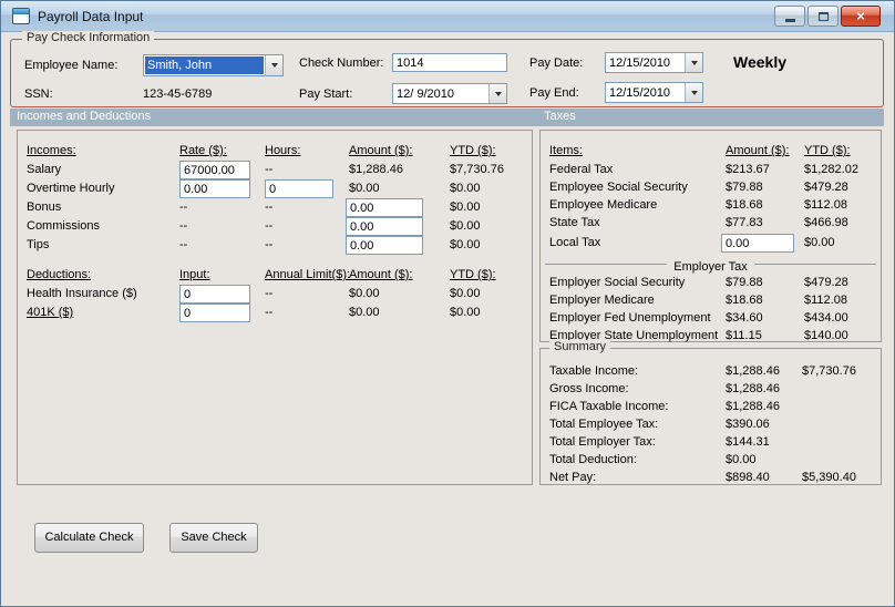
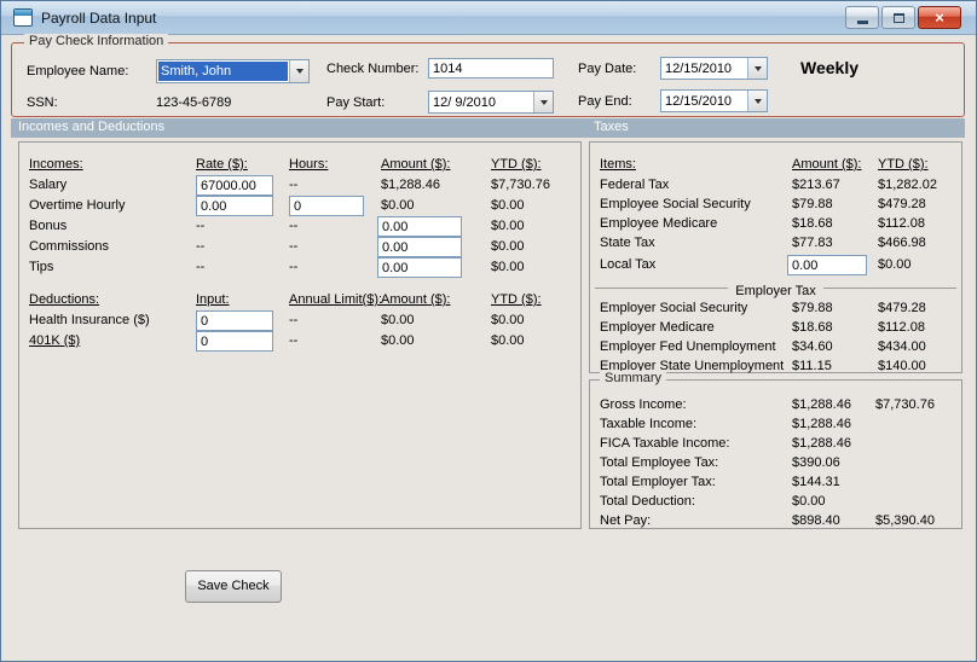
  Payroll Data Input
  ×
  Pay Check Information
  Employee Name:
  Smith, John
  SSN:
  123-45-6789
  Check Number:
  1014
  Pay Start:
  12/ 9/2010
  Pay Date:
  12/15/2010
  Pay End:
  12/15/2010
  Weekly
  Incomes and Deductions
  Taxes
  Incomes:
  Rate ($):
  Hours:
  Amount ($):
  YTD ($):
  Salary
  67000.00
  --
  $1,288.46
  $7,730.76
  Overtime Hourly
  0.00
  0
  $0.00
  $0.00
  Bonus
  --
  --
  0.00
  $0.00
  Commissions
  --
  --
  0.00
  $0.00
  Tips
  --
  --
  0.00
  $0.00
  Deductions:
  Input:
  Annual Limit($):
  Amount ($):
  YTD ($):
  Health Insurance ($)
  0
  --
  $0.00
  $0.00
  401K ($)
  0
  --
  $0.00
  $0.00
  Items:
  Amount ($):
  YTD ($):
  Federal Tax
  $213.67
  $1,282.02
  Employee Social Security
  $79.88
  $479.28
  Employee Medicare
  $18.68
  $112.08
  State Tax
  $77.83
  $466.98
  Local Tax
  0.00
  $0.00
  Employer Tax
  Employer Social Security
  $79.88
  $479.28
  Employer Medicare
  $18.68
  $112.08
  Employer Fed Unemployment
  $34.60
  $434.00
  Employer State Unemployment
  $11.15
  $140.00
  Summary
- Taxable Income:
+ Gross Income:
  $1,288.46
  $7,730.76
- Gross Income:
+ Taxable Income:
  $1,288.46
  FICA Taxable Income:
  $1,288.46
  Total Employee Tax:
  $390.06
  Total Employer Tax:
  $144.31
  Total Deduction:
  $0.00
  Net Pay:
  $898.40
  $5,390.40
- Calculate Check
  Save Check
